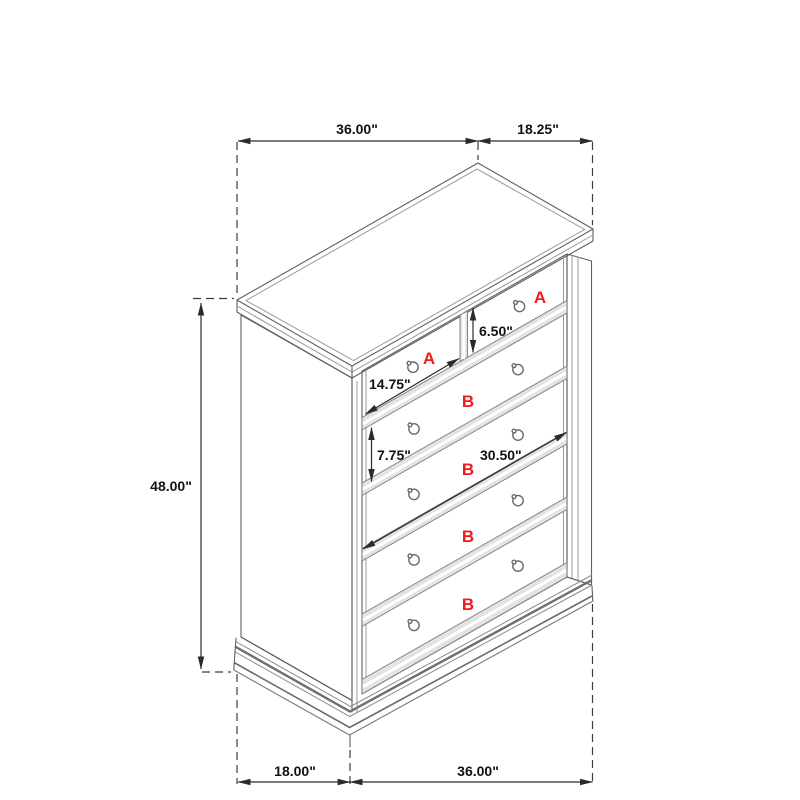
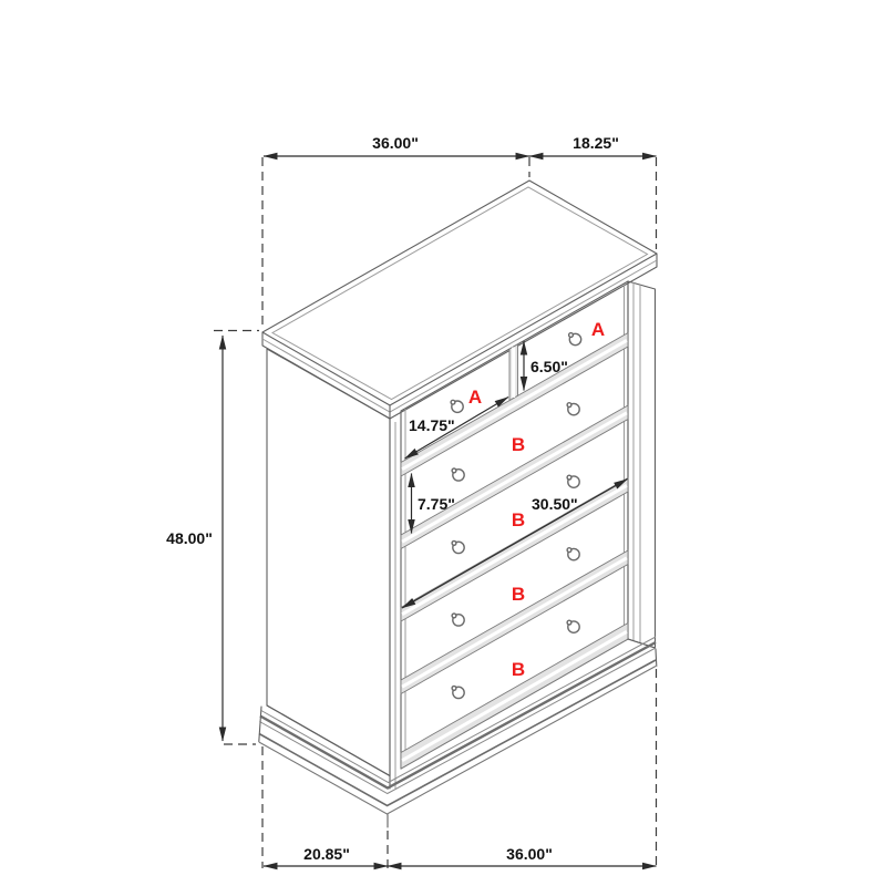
  36.00"
  18.25"
  48.00"
- 18.00"
+ 20.85"
  36.00"
  6.50"
  14.75"
  7.75"
  30.50"
  A
  A
  B
  B
  B
  B
